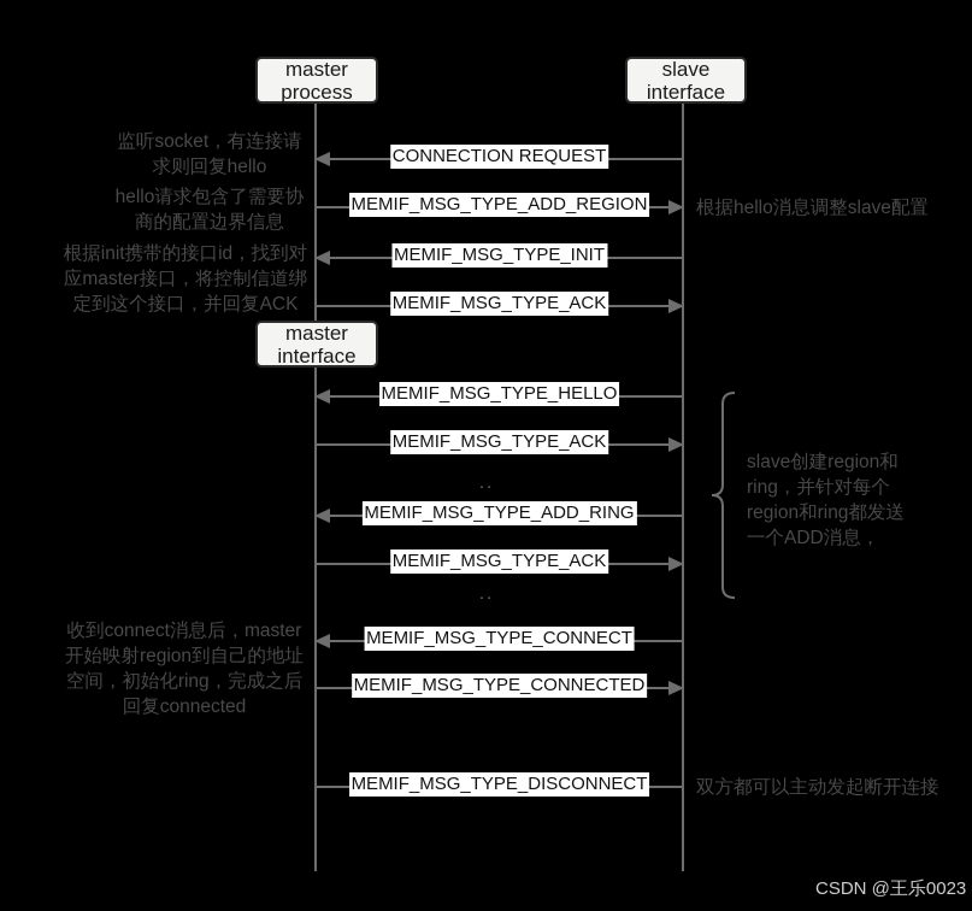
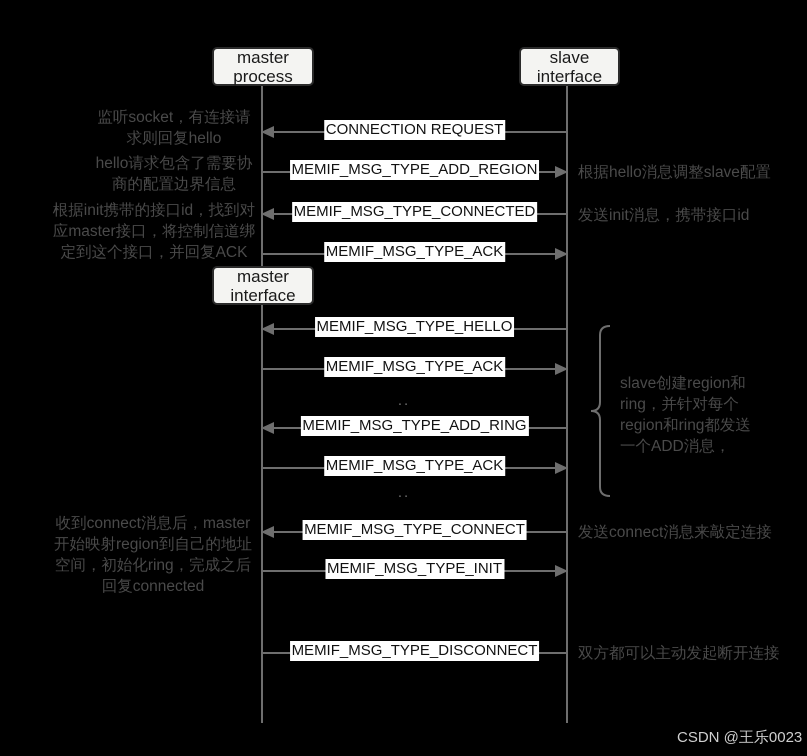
  CONNECTION REQUEST
  MEMIF_MSG_TYPE_ADD_REGION
- MEMIF_MSG_TYPE_INIT
+ MEMIF_MSG_TYPE_CONNECTED
  MEMIF_MSG_TYPE_ACK
  MEMIF_MSG_TYPE_HELLO
  MEMIF_MSG_TYPE_ACK
  MEMIF_MSG_TYPE_ADD_RING
  MEMIF_MSG_TYPE_ACK
  MEMIF_MSG_TYPE_CONNECT
- MEMIF_MSG_TYPE_CONNECTED
+ MEMIF_MSG_TYPE_INIT
  MEMIF_MSG_TYPE_DISCONNECT
  master
  process
  slave
  interface
  master
  interface
  ..
  ..
  监听socket，有连接请
  求则回复hello
  hello请求包含了需要协
  商的配置边界信息
  根据init携带的接口id，找到对
  应master接口，将控制信道绑
  定到这个接口，并回复ACK
  收到connect消息后，master
  开始映射region到自己的地址
  空间，初始化ring，完成之后
  回复connected
  根据hello消息调整slave配置
+ 发送init消息，携带接口id
  slave创建region和
  ring，并针对每个
  region和ring都发送
  一个ADD消息，
+ 发送connect消息来敲定连接
  双方都可以主动发起断开连接
  CSDN @王乐0023
